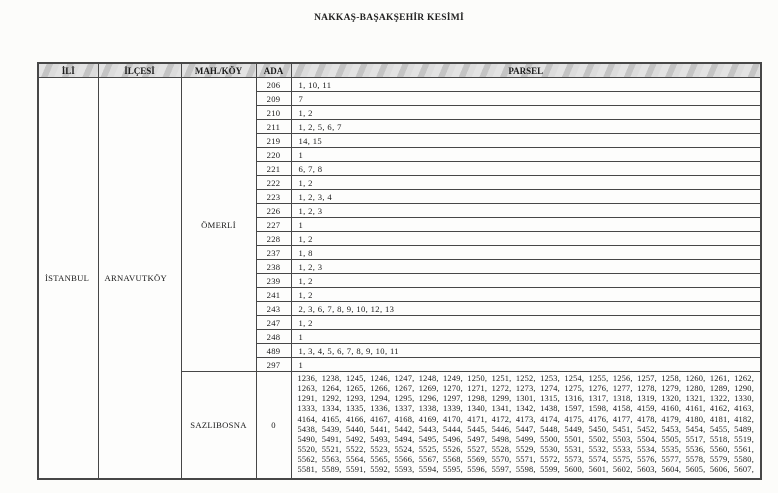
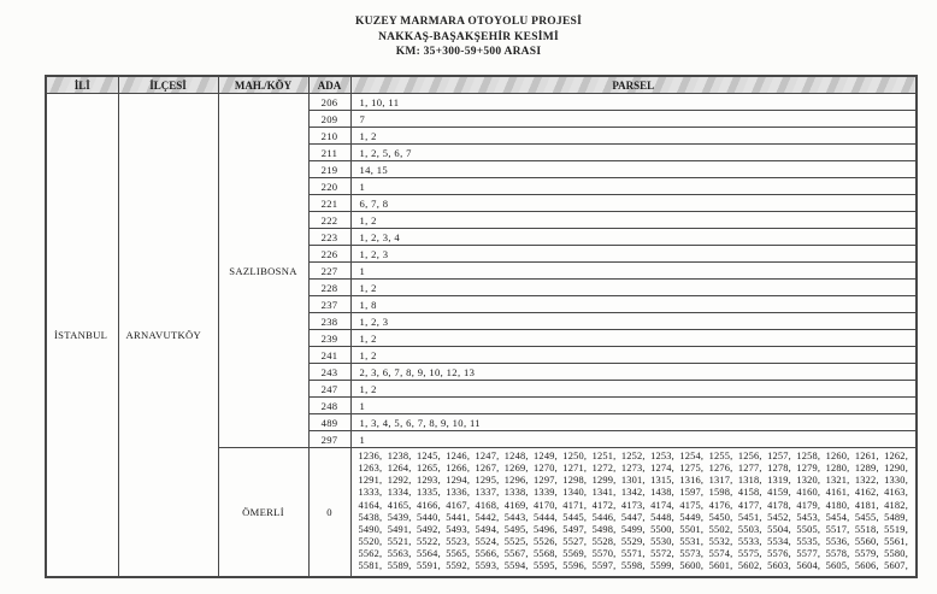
+ KUZEY MARMARA OTOYOLU PROJESİ
  NAKKAŞ-BAŞAKŞEHİR KESİMİ
+ KM: 35+300-59+500 ARASI
  İLİ	İLÇESİ	MAH./KÖY	ADA	PARSEL
- İSTANBUL	ARNAVUTKÖY	ÖMERLİ	206	1, 10, 11
+ İSTANBUL	ARNAVUTKÖY	SAZLIBOSNA	206	1, 10, 11
  209	7
  210	1, 2
  211	1, 2, 5, 6, 7
  219	14, 15
  220	1
  221	6, 7, 8
  222	1, 2
  223	1, 2, 3, 4
  226	1, 2, 3
  227	1
  228	1, 2
  237	1, 8
  238	1, 2, 3
  239	1, 2
  241	1, 2
  243	2, 3, 6, 7, 8, 9, 10, 12, 13
  247	1, 2
  248	1
  489	1, 3, 4, 5, 6, 7, 8, 9, 10, 11
  297	1
- SAZLIBOSNA	0	1236, 1238, 1245, 1246, 1247, 1248, 1249, 1250, 1251, 1252, 1253, 1254, 1255, 1256, 1257, 1258, 1260, 1261, 1262,1263, 1264, 1265, 1266, 1267, 1269, 1270, 1271, 1272, 1273, 1274, 1275, 1276, 1277, 1278, 1279, 1280, 1289, 1290,1291, 1292, 1293, 1294, 1295, 1296, 1297, 1298, 1299, 1301, 1315, 1316, 1317, 1318, 1319, 1320, 1321, 1322, 1330,1333, 1334, 1335, 1336, 1337, 1338, 1339, 1340, 1341, 1342, 1438, 1597, 1598, 4158, 4159, 4160, 4161, 4162, 4163,4164, 4165, 4166, 4167, 4168, 4169, 4170, 4171, 4172, 4173, 4174, 4175, 4176, 4177, 4178, 4179, 4180, 4181, 4182,5438, 5439, 5440, 5441, 5442, 5443, 5444, 5445, 5446, 5447, 5448, 5449, 5450, 5451, 5452, 5453, 5454, 5455, 5489,5490, 5491, 5492, 5493, 5494, 5495, 5496, 5497, 5498, 5499, 5500, 5501, 5502, 5503, 5504, 5505, 5517, 5518, 5519,5520, 5521, 5522, 5523, 5524, 5525, 5526, 5527, 5528, 5529, 5530, 5531, 5532, 5533, 5534, 5535, 5536, 5560, 5561,5562, 5563, 5564, 5565, 5566, 5567, 5568, 5569, 5570, 5571, 5572, 5573, 5574, 5575, 5576, 5577, 5578, 5579, 5580,5581, 5589, 5591, 5592, 5593, 5594, 5595, 5596, 5597, 5598, 5599, 5600, 5601, 5602, 5603, 5604, 5605, 5606, 5607,
+ ÖMERLİ	0	1236, 1238, 1245, 1246, 1247, 1248, 1249, 1250, 1251, 1252, 1253, 1254, 1255, 1256, 1257, 1258, 1260, 1261, 1262,1263, 1264, 1265, 1266, 1267, 1269, 1270, 1271, 1272, 1273, 1274, 1275, 1276, 1277, 1278, 1279, 1280, 1289, 1290,1291, 1292, 1293, 1294, 1295, 1296, 1297, 1298, 1299, 1301, 1315, 1316, 1317, 1318, 1319, 1320, 1321, 1322, 1330,1333, 1334, 1335, 1336, 1337, 1338, 1339, 1340, 1341, 1342, 1438, 1597, 1598, 4158, 4159, 4160, 4161, 4162, 4163,4164, 4165, 4166, 4167, 4168, 4169, 4170, 4171, 4172, 4173, 4174, 4175, 4176, 4177, 4178, 4179, 4180, 4181, 4182,5438, 5439, 5440, 5441, 5442, 5443, 5444, 5445, 5446, 5447, 5448, 5449, 5450, 5451, 5452, 5453, 5454, 5455, 5489,5490, 5491, 5492, 5493, 5494, 5495, 5496, 5497, 5498, 5499, 5500, 5501, 5502, 5503, 5504, 5505, 5517, 5518, 5519,5520, 5521, 5522, 5523, 5524, 5525, 5526, 5527, 5528, 5529, 5530, 5531, 5532, 5533, 5534, 5535, 5536, 5560, 5561,5562, 5563, 5564, 5565, 5566, 5567, 5568, 5569, 5570, 5571, 5572, 5573, 5574, 5575, 5576, 5577, 5578, 5579, 5580,5581, 5589, 5591, 5592, 5593, 5594, 5595, 5596, 5597, 5598, 5599, 5600, 5601, 5602, 5603, 5604, 5605, 5606, 5607,
